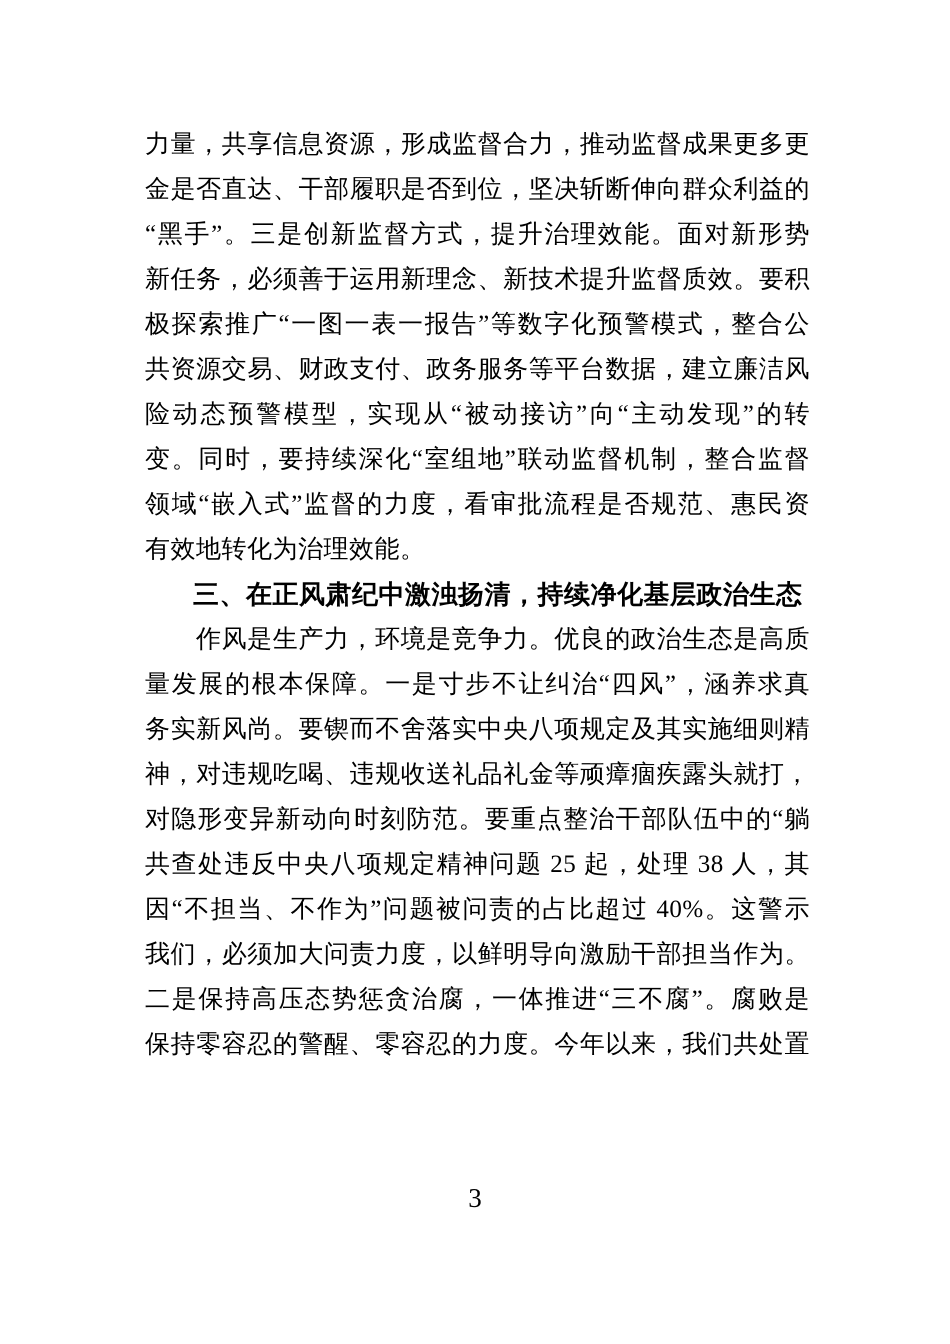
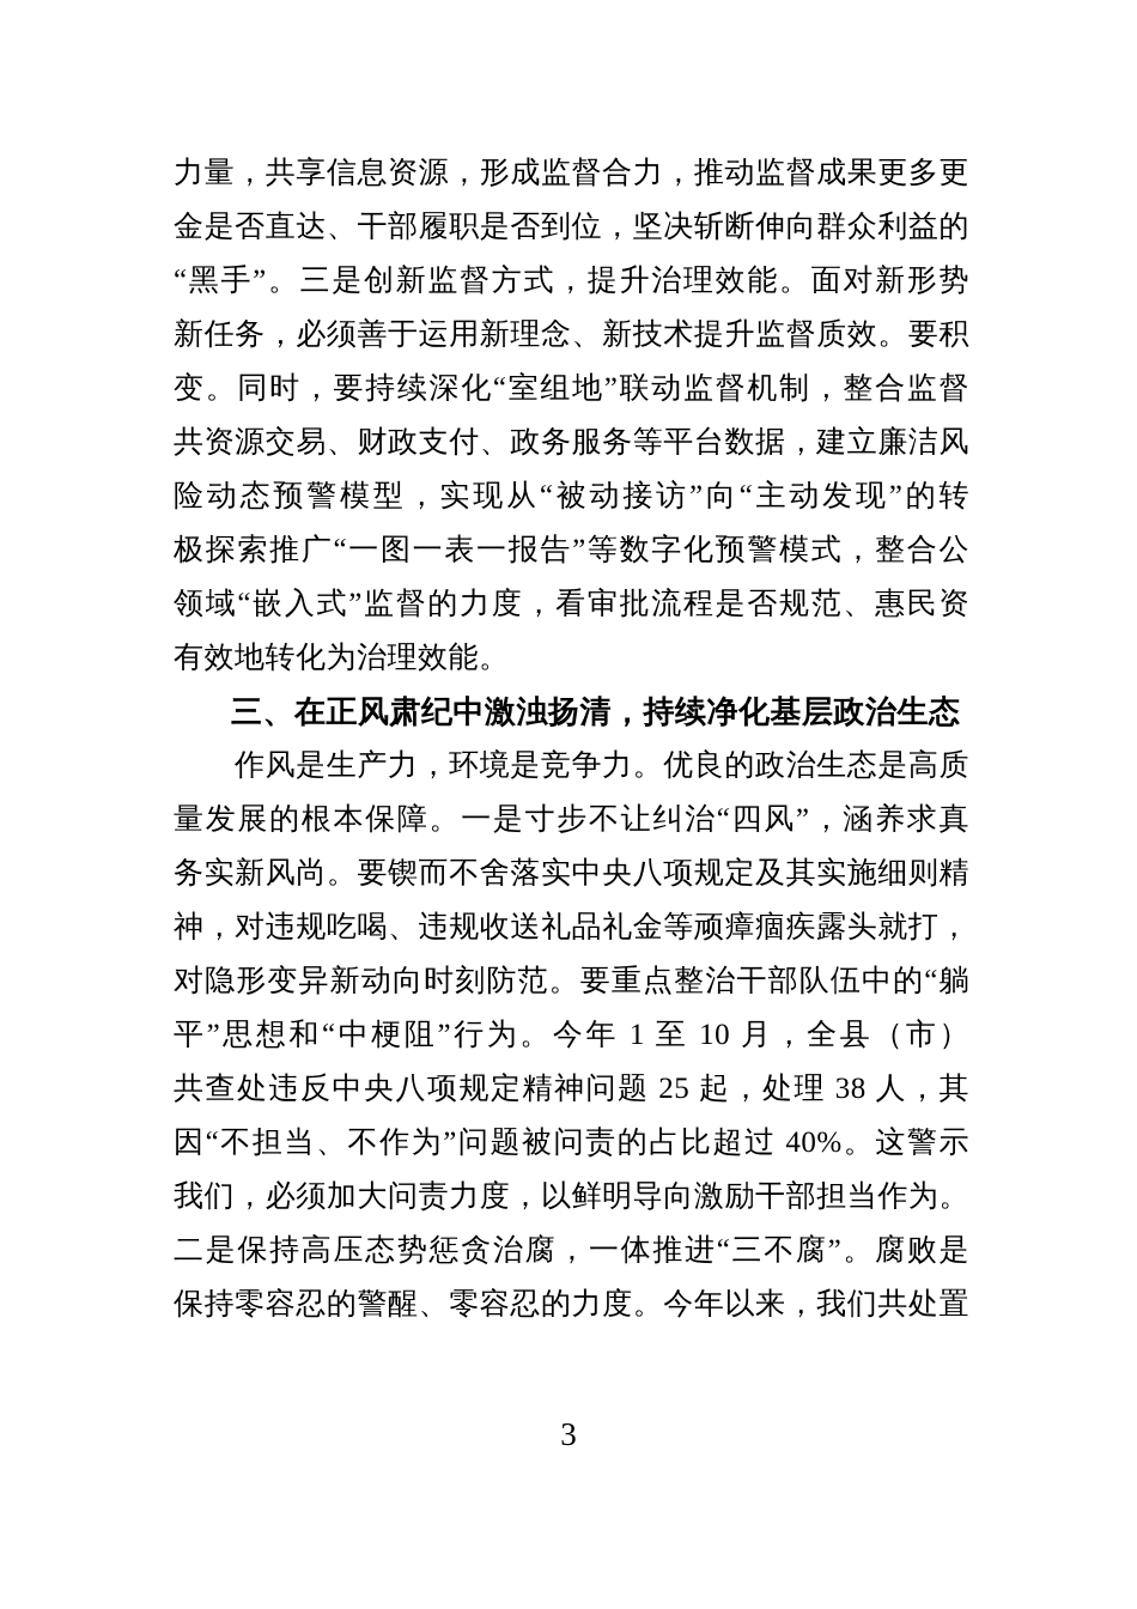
  力量，共享信息资源，形成监督合力，推动监督成果更多更
  金是否直达、干部履职是否到位，坚决斩断伸向群众利益的
  “黑手”。三是创新监督方式，提升治理效能。面对新形势
  新任务，必须善于运用新理念、新技术提升监督质效。要积
- 极探索推广“一图一表一报告”等数字化预警模式，整合公
+ 变。同时，要持续深化“室组地”联动监督机制，整合监督
  共资源交易、财政支付、政务服务等平台数据，建立廉洁风
  险动态预警模型，实现从“被动接访”向“主动发现”的转
- 变。同时，要持续深化“室组地”联动监督机制，整合监督
+ 极探索推广“一图一表一报告”等数字化预警模式，整合公
  领域“嵌入式”监督的力度，看审批流程是否规范、惠民资
  有效地转化为治理效能。
  三、在正风肃纪中激浊扬清，持续净化基层政治生态
  作风是生产力，环境是竞争力。优良的政治生态是高质
  量发展的根本保障。一是寸步不让纠治“四风”，涵养求真
  务实新风尚。要锲而不舍落实中央八项规定及其实施细则精
  神，对违规吃喝、违规收送礼品礼金等顽瘴痼疾露头就打，
  对隐形变异新动向时刻防范。要重点整治干部队伍中的“躺
+ 平”思想和“中梗阻”行为。今年 1 至 10 月，全县（市）
  共查处违反中央八项规定精神问题 25 起，处理 38 人，其
  因“不担当、不作为”问题被问责的占比超过 40%。这警示
  我们，必须加大问责力度，以鲜明导向激励干部担当作为。
  二是保持高压态势惩贪治腐，一体推进“三不腐”。腐败是
  保持零容忍的警醒、零容忍的力度。今年以来，我们共处置
  3
